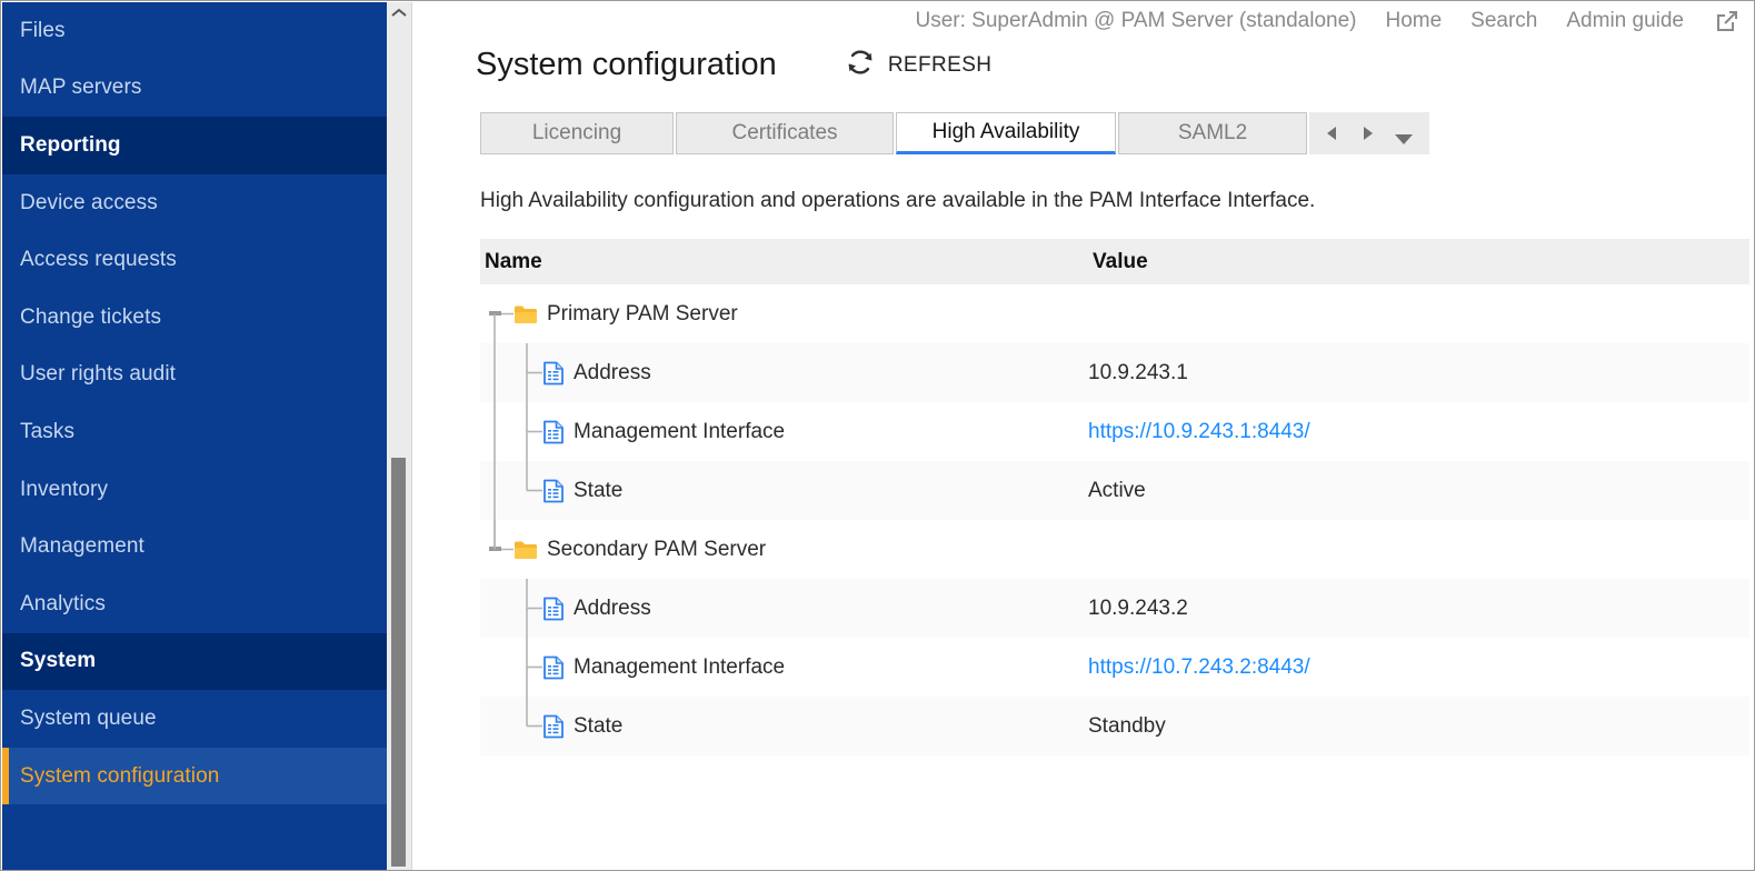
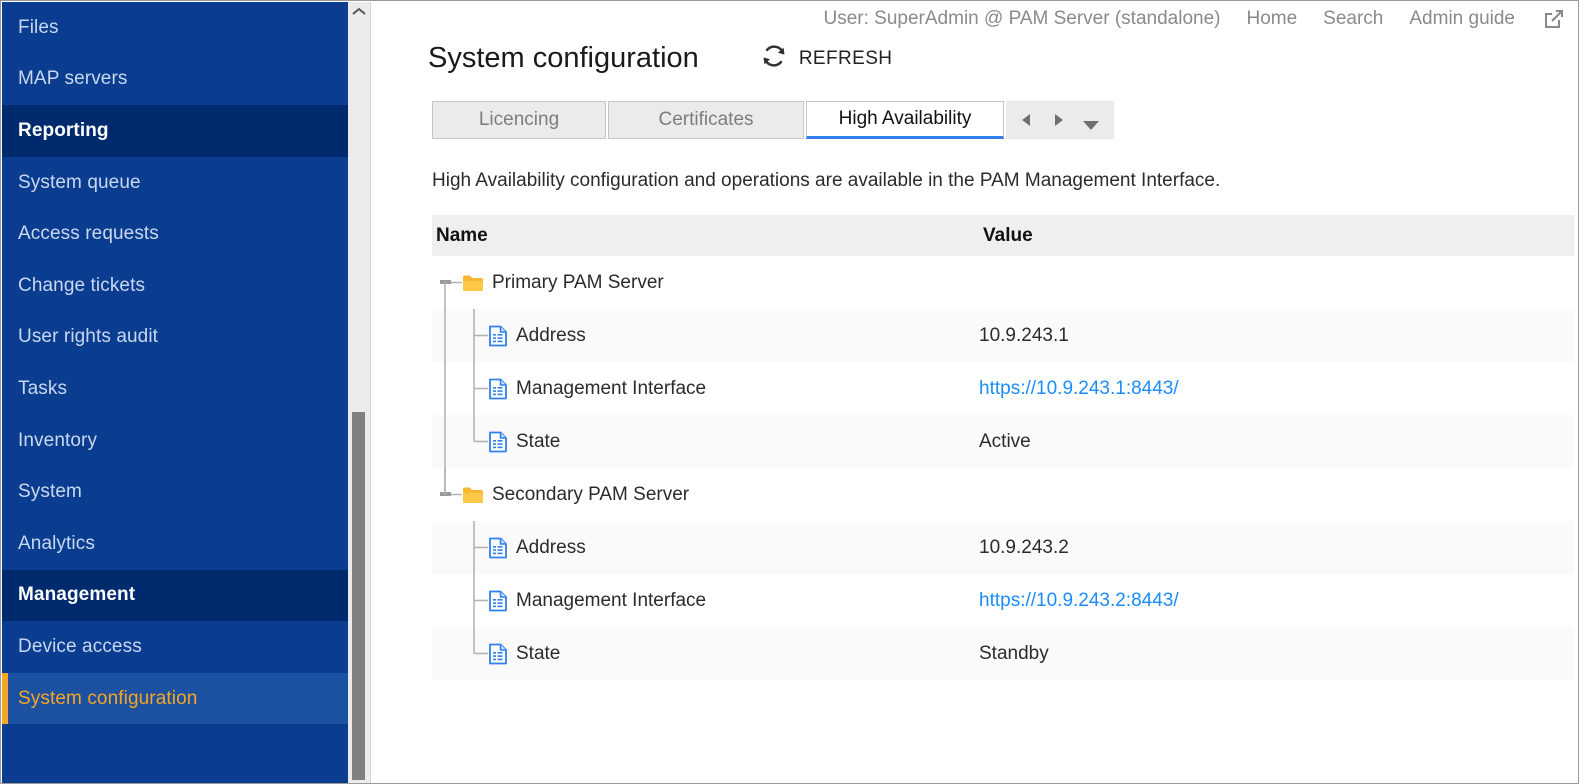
  Files
  MAP servers
  Reporting
- Device access
+ System queue
  Access requests
  Change tickets
  User rights audit
  Tasks
  Inventory
- Management
+ System
  Analytics
- System
+ Management
- System queue
+ Device access
  System configuration
  User: SuperAdmin @ PAM Server (standalone)
  Home
  Search
  Admin guide
  System configuration
  REFRESH
  Licencing
  Certificates
  High Availability
- SAML2
- High Availability configuration and operations are available in the PAM Interface Interface.
+ High Availability configuration and operations are available in the PAM Management Interface.
  Name	Value
  Primary PAM Server
  Address	10.9.243.1
  Management Interface	https://10.9.243.1:8443/
  State	Active
  Secondary PAM Server
  Address	10.9.243.2
- Management Interface	https://10.7.243.2:8443/
+ Management Interface	https://10.9.243.2:8443/
  State	Standby
